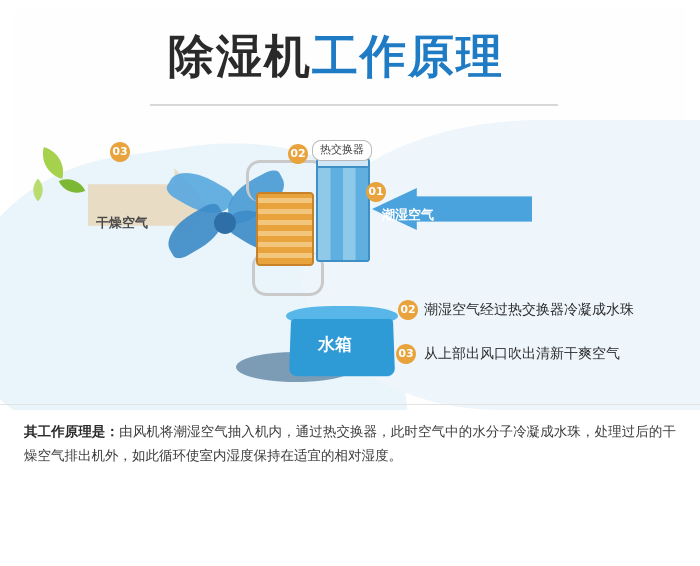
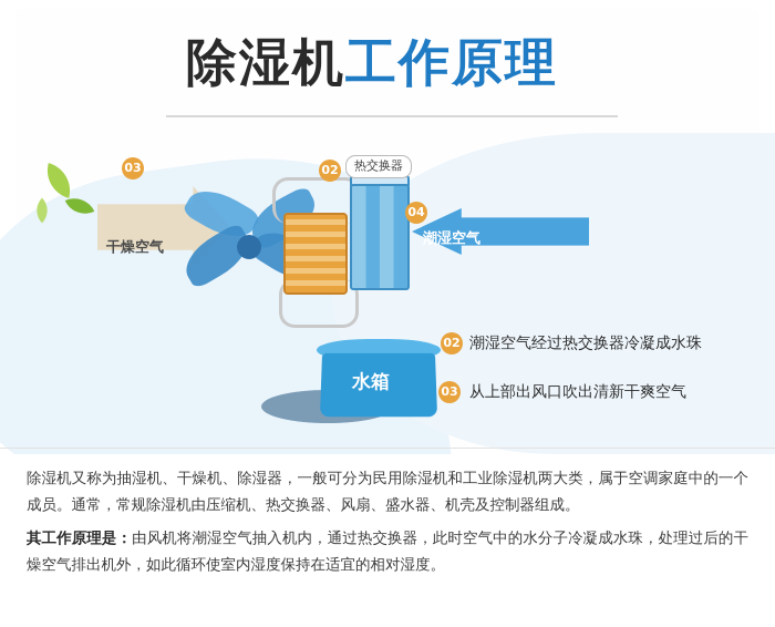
  除湿机工作原理
  干燥空气
  热交换器
  潮湿空气
  水箱
- 01
+ 04
  02
  03
  02
  03
  潮湿空气经过热交换器冷凝成水珠
  从上部出风口吹出清新干爽空气
+ 除湿机又称为抽湿机、干燥机、除湿器，一般可分为民用除湿机和工业除湿机两大类，属于空调家庭中的一个成员。通常，常规除湿机由压缩机、热交换器、风扇、盛水器、机壳及控制器组成。
  其工作原理是：由风机将潮湿空气抽入机内，通过热交换器，此时空气中的水分子冷凝成水珠，处理过后的干燥空气排出机外，如此循环使室内湿度保持在适宜的相对湿度。
